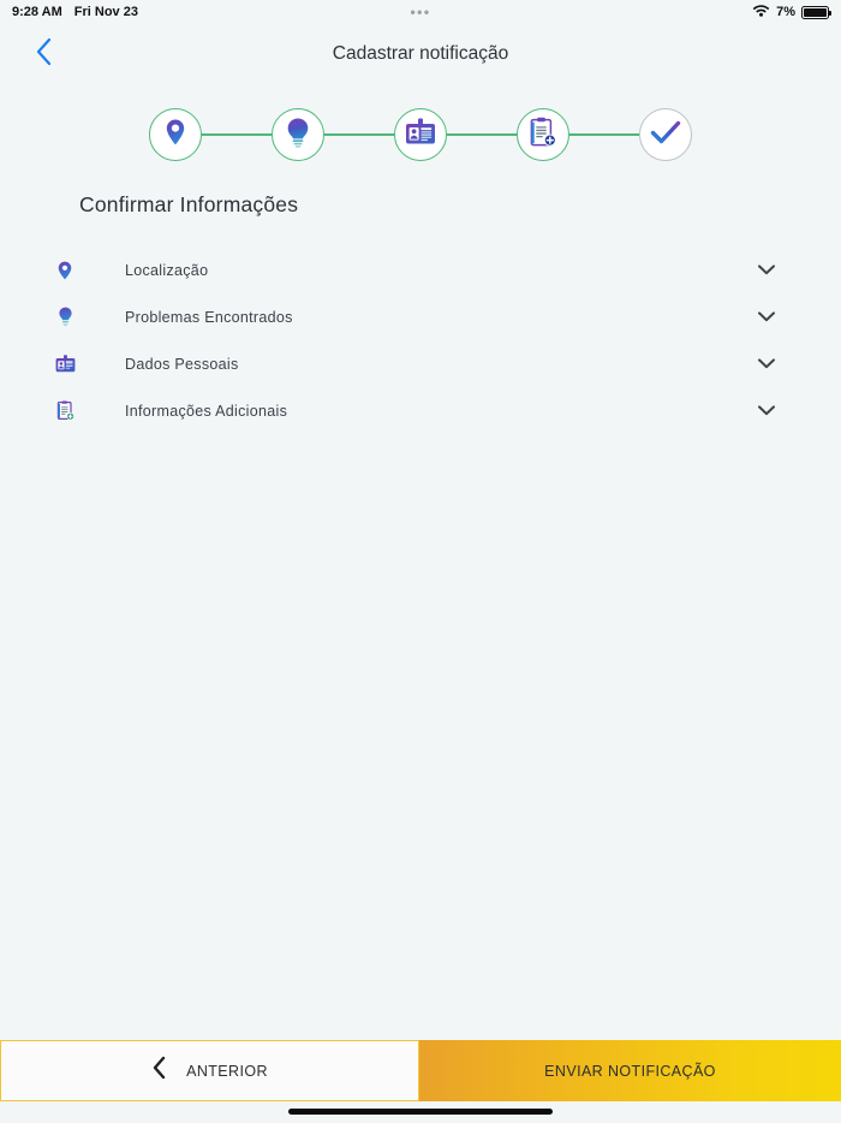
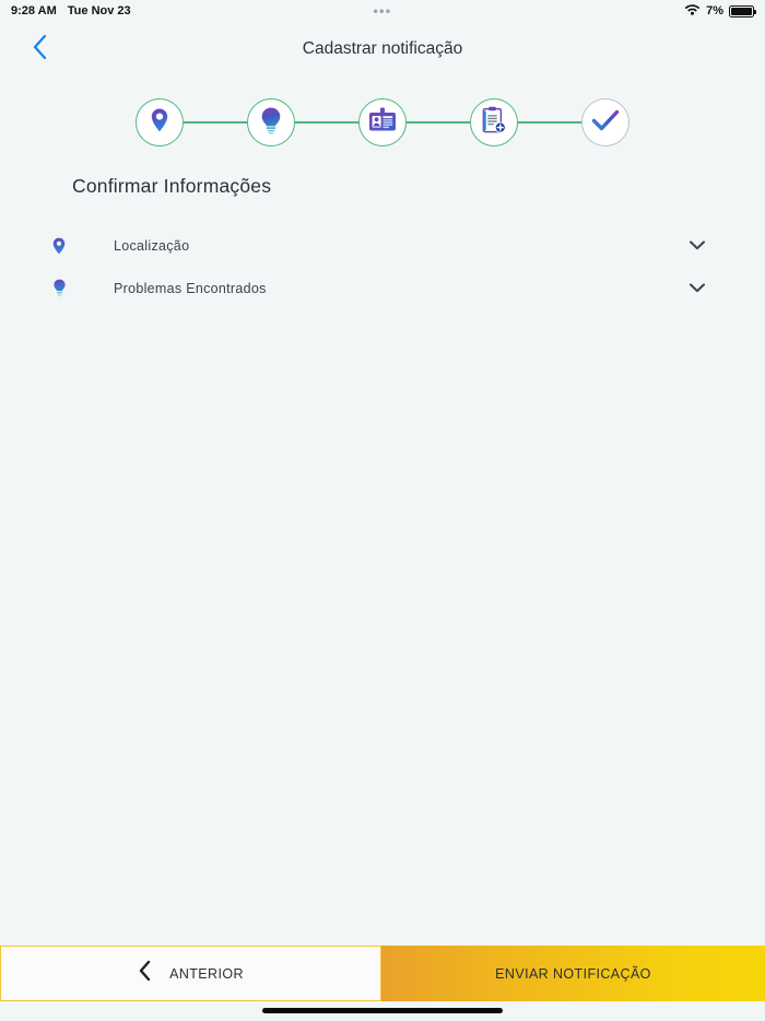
  9:28 AM
- Fri Nov 23
+ Tue Nov 23
  •••
  7%
  Cadastrar notificação
  Confirmar Informações
  Localização
  Problemas Encontrados
- Dados Pessoais
- Informações Adicionais
  ANTERIOR
  ENVIAR NOTIFICAÇÃO
